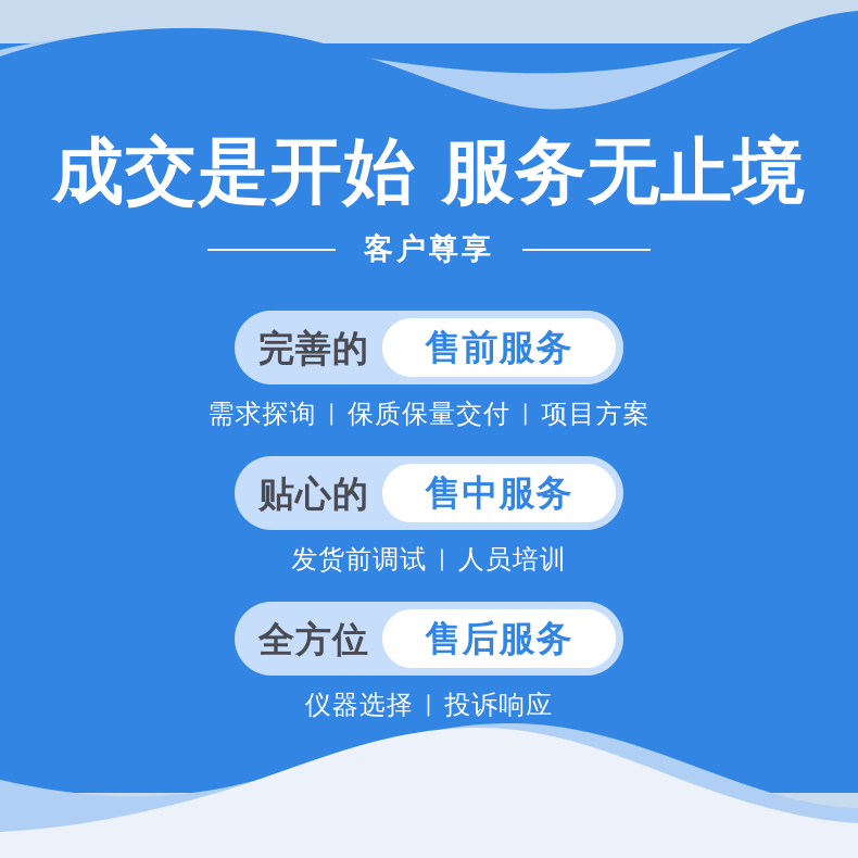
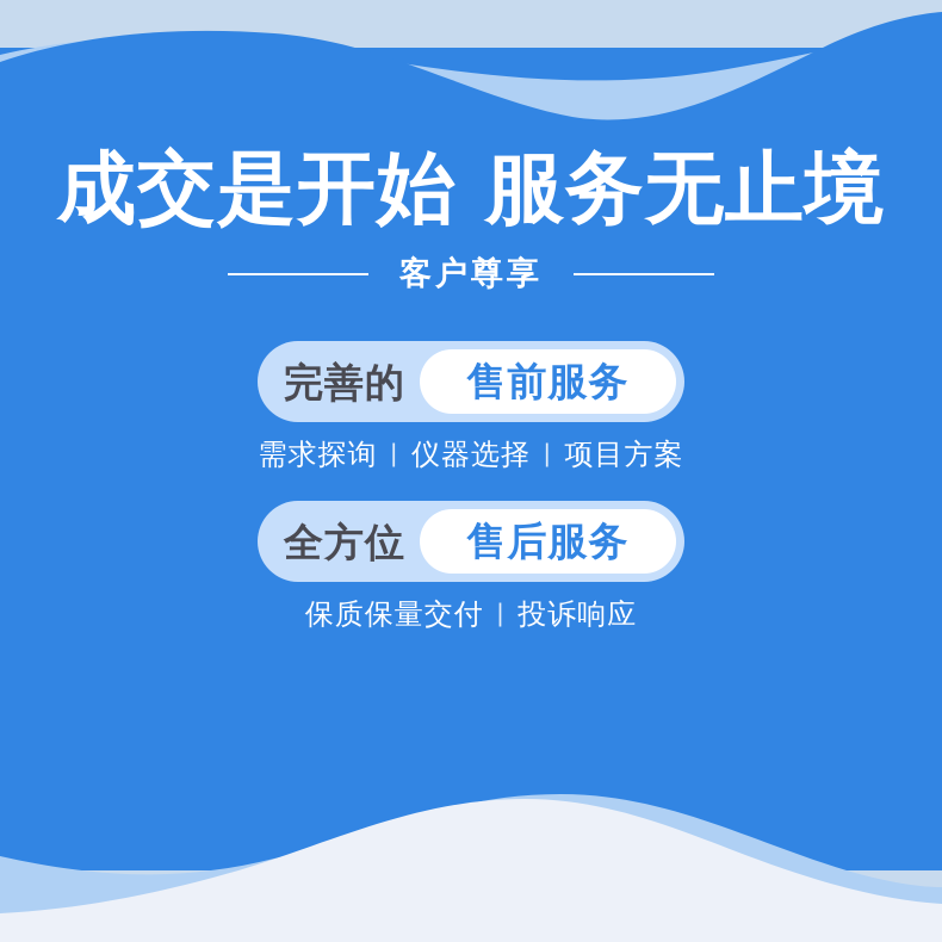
  成交是开始 服务无止境
  客户尊享
  完善的
  售前服务
- 需求探询 | 保质保量交付 | 项目方案
+ 需求探询 | 仪器选择 | 项目方案
- 贴心的
- 售中服务
- 发货前调试 | 人员培训
  全方位
  售后服务
- 仪器选择 | 投诉响应
+ 保质保量交付 | 投诉响应
